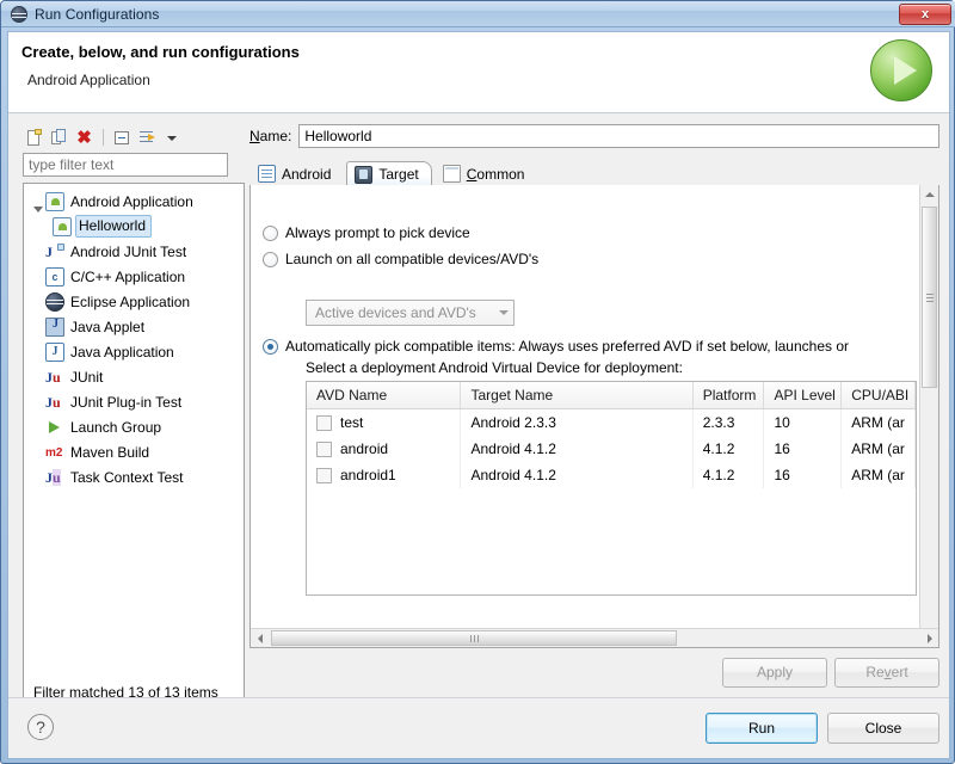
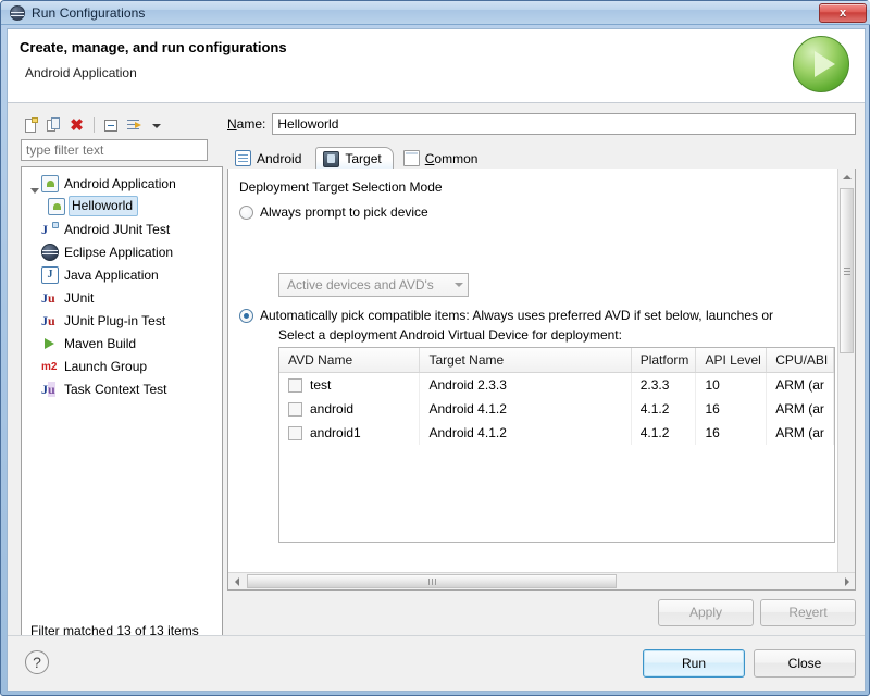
  Run Configurations
  x
- Create, below, and run configurations
+ Create, manage, and run configurations
  Android Application
  ✖
  type filter text
  Android Application
  Helloworld
  J
  Android JUnit Test
- c
- C/C++ Application
  Eclipse Application
- Java Applet
  J
  Java Application
  Ju
  JUnit
  Ju
  JUnit Plug-in Test
- Launch Group
+ Maven Build
  m2
- Maven Build
+ Launch Group
  Ju
  Task Context Test
  Filter matched 13 of 13 items
  Name:
  Helloworld
  Android
  Target
  Common
+ Deployment Target Selection Mode
  Always prompt to pick device
- Launch on all compatible devices/AVD's
  Active devices and AVD's
  Automatically pick compatible items: Always uses preferred AVD if set below, launches or
  Select a deployment Android Virtual Device for deployment:
  AVD Name
  Target Name
  Platform
  API Level
  CPU/ABI
  test
  Android 2.3.3
  2.3.3
  10
  ARM (ar
  android
  Android 4.1.2
  4.1.2
  16
  ARM (ar
  android1
  Android 4.1.2
  4.1.2
  16
  ARM (ar
  Apply
  Revert
  ?
  Run
  Close
